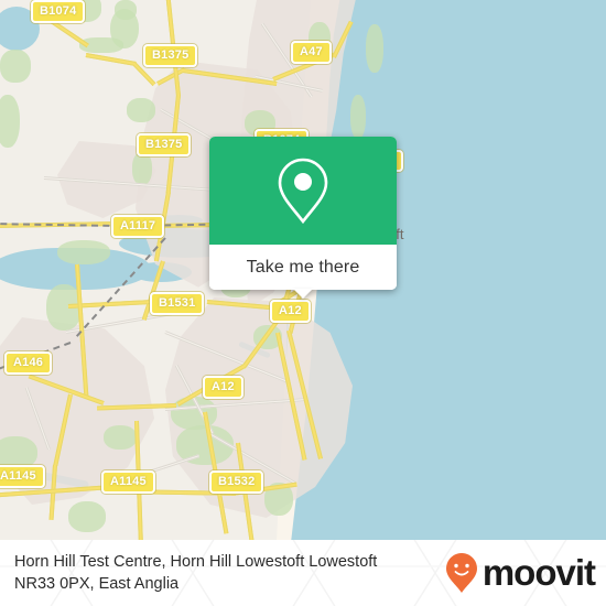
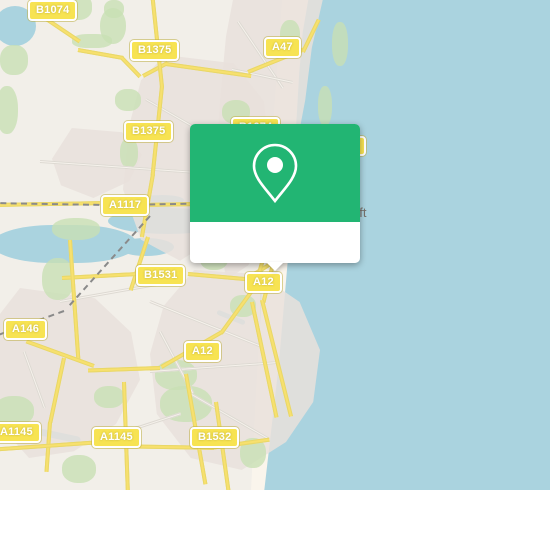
  B1074
  B1375
  A47
  B1375
  A1117
  B1531
  A12
  A146
  A12
  A1145
  A1145
  B1532
- Take me there
- Horn Hill Test Centre, Horn Hill Lowestoft Lowestoft
- NR33 0PX, East Anglia
- moovit
